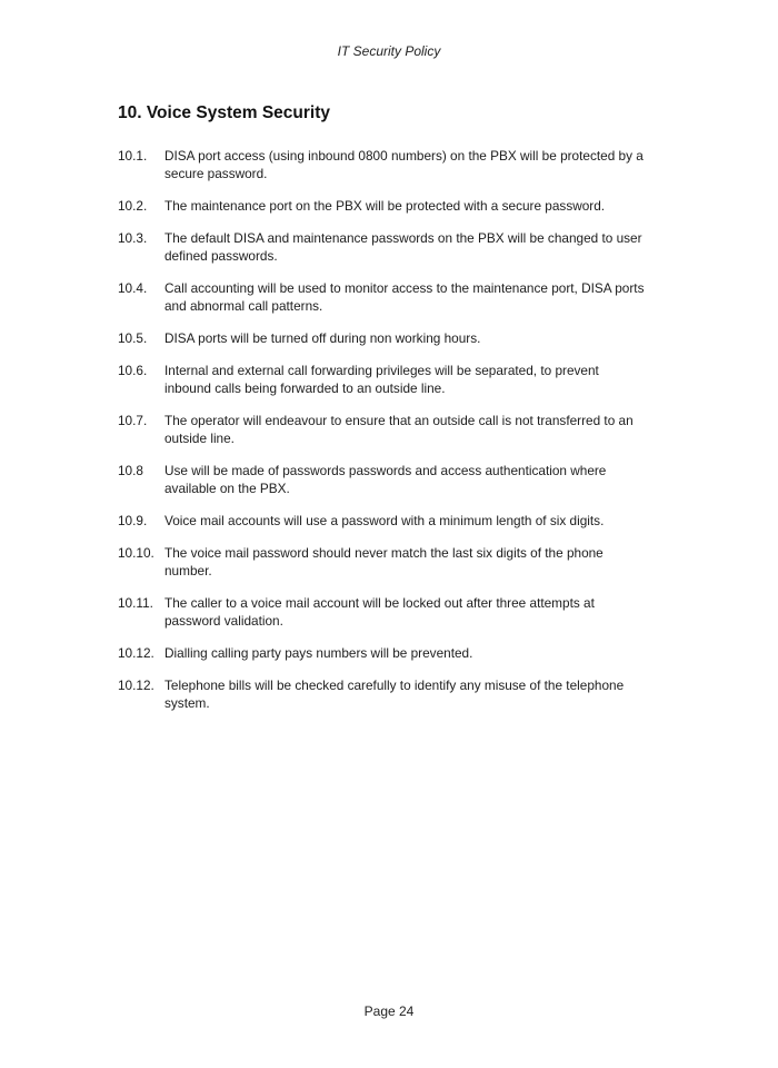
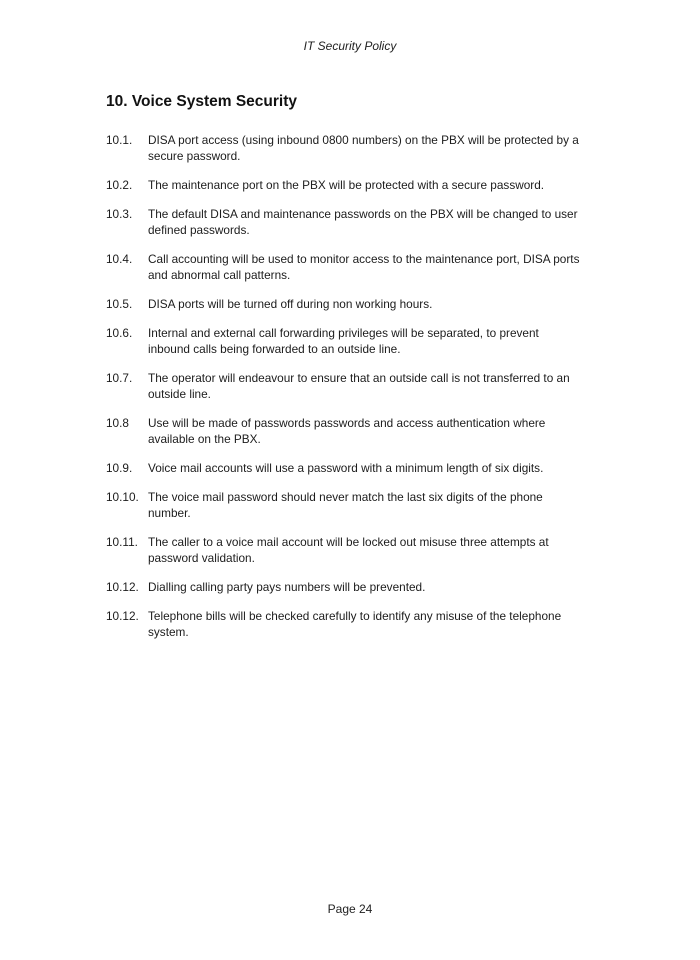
  IT Security Policy
  10. Voice System Security
  10.1.
  DISA port access (using inbound 0800 numbers) on the PBX will be protected by a secure password.
  10.2.
  The maintenance port on the PBX will be protected with a secure password.
  10.3.
  The default DISA and maintenance passwords on the PBX will be changed to user defined passwords.
  10.4.
  Call accounting will be used to monitor access to the maintenance port, DISA ports and abnormal call patterns.
  10.5.
  DISA ports will be turned off during non working hours.
  10.6.
  Internal and external call forwarding privileges will be separated, to prevent inbound calls being forwarded to an outside line.
  10.7.
  The operator will endeavour to ensure that an outside call is not transferred to an outside line.
  10.8
  Use will be made of passwords passwords and access authentication where available on the PBX.
  10.9.
  Voice mail accounts will use a password with a minimum length of six digits.
  10.10.
  The voice mail password should never match the last six digits of the phone number.
  10.11.
- The caller to a voice mail account will be locked out after three attempts at password validation.
+ The caller to a voice mail account will be locked out misuse three attempts at password validation.
  10.12.
  Dialling calling party pays numbers will be prevented.
  10.12.
  Telephone bills will be checked carefully to identify any misuse of the telephone system.
  Page 24
